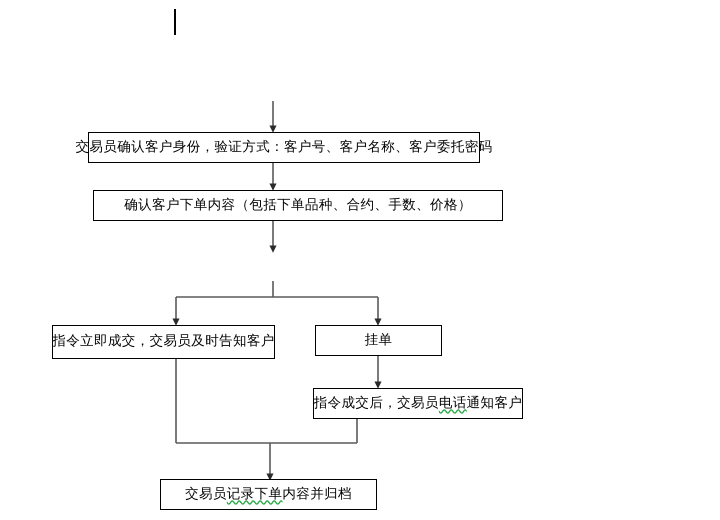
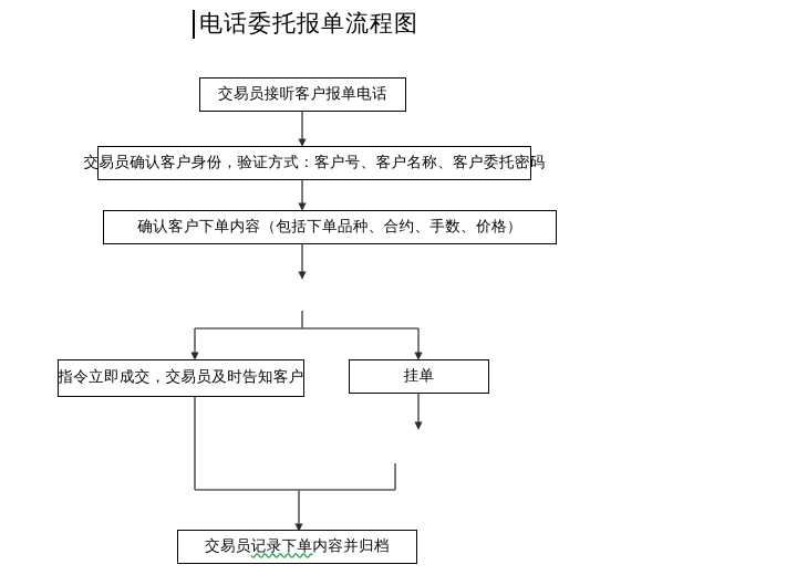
+ 电话委托报单流程图
+ 交易员接听客户报单电话
  交易员确认客户身份，验证方式：客户号、客户名称、客户委托密码
  确认客户下单内容（包括下单品种、合约、手数、价格）
  指令立即成交，交易员及时告知客户
  挂单
- 指令成交后，交易员电话通知客户
  交易员记录下单内容并归档
